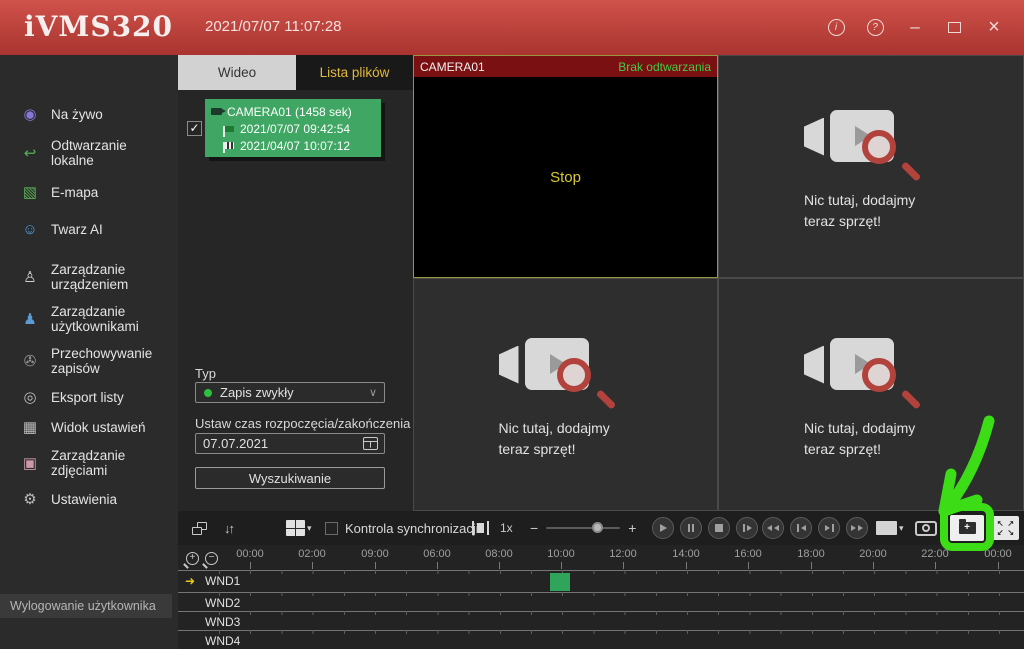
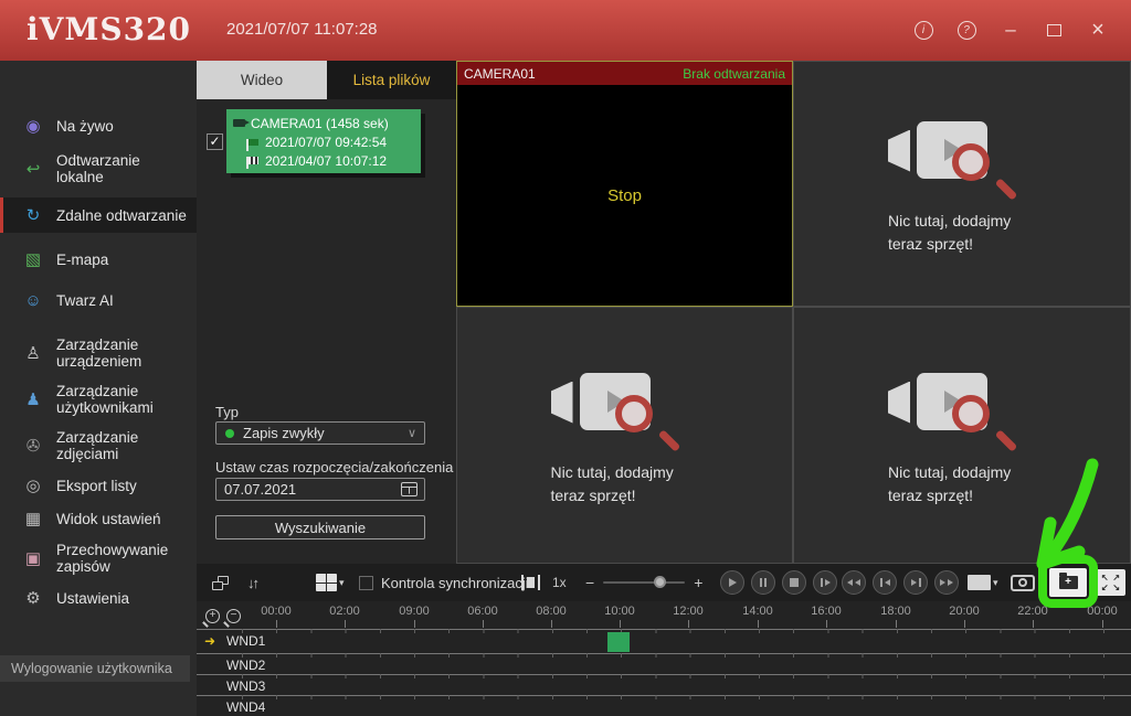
  iVMS320
  2021/07/07 11:07:28
  i
  ?
  –
  ×
  ◉
  Na żywo
  ↩
  Odtwarzanie lokalne
+ ↻
+ Zdalne odtwarzanie
  ▧
  E-mapa
  ☺
  Twarz AI
  ♙
  Zarządzanie urządzeniem
  ♟
  Zarządzanie użytkownikami
  ✇
- Przechowywanie zapisów
+ Zarządzanie zdjęciami
  ◎
  Eksport listy
  ▦
  Widok ustawień
  ▣
- Zarządzanie zdjęciami
+ Przechowywanie zapisów
  ⚙
  Ustawienia
  Wylogowanie użytkownika
  Wideo
  Lista plików
  ✓
  CAMERA01
  (1458 sek)
  2021/07/07 09:42:54
  2021/04/07 10:07:12
  Typ
  Zapis zwykły
  ∨
  Ustaw czas rozpoczęcia/zakończenia
  07.07.2021
  Wyszukiwanie
  CAMERA01
  Brak odtwarzania
  Stop
  Nic tutaj, dodajmy
  teraz sprzęt!
  Nic tutaj, dodajmy
  teraz sprzęt!
  Nic tutaj, dodajmy
  teraz sprzęt!
  ↓↑
  ▾
  Kontrola synchronizacj
  1x
  −
  +
  ▾
  +
  ↖
  ↗
  ↙
  ↘
  +
  −
  00:00
  02:00
  09:00
  06:00
  08:00
  10:00
  12:00
  14:00
  16:00
  18:00
  20:00
  22:00
  00:00
  ➜
  WND1
  WND2
  WND3
  WND4
